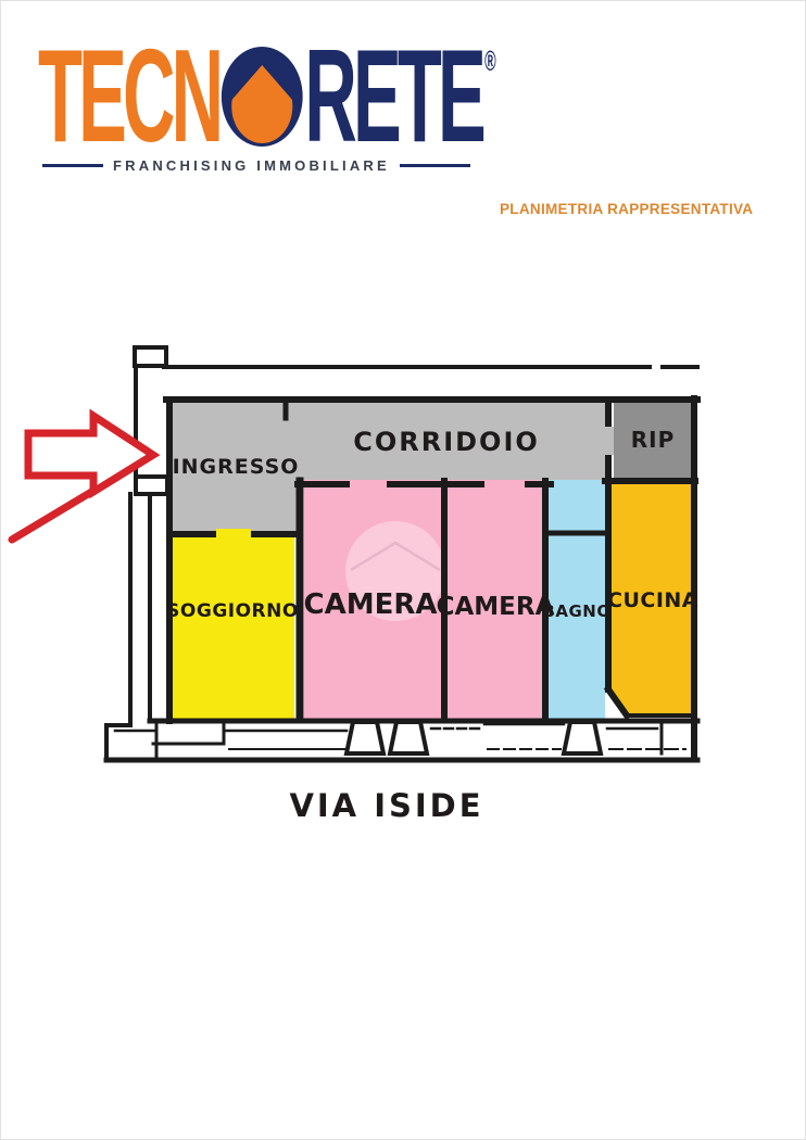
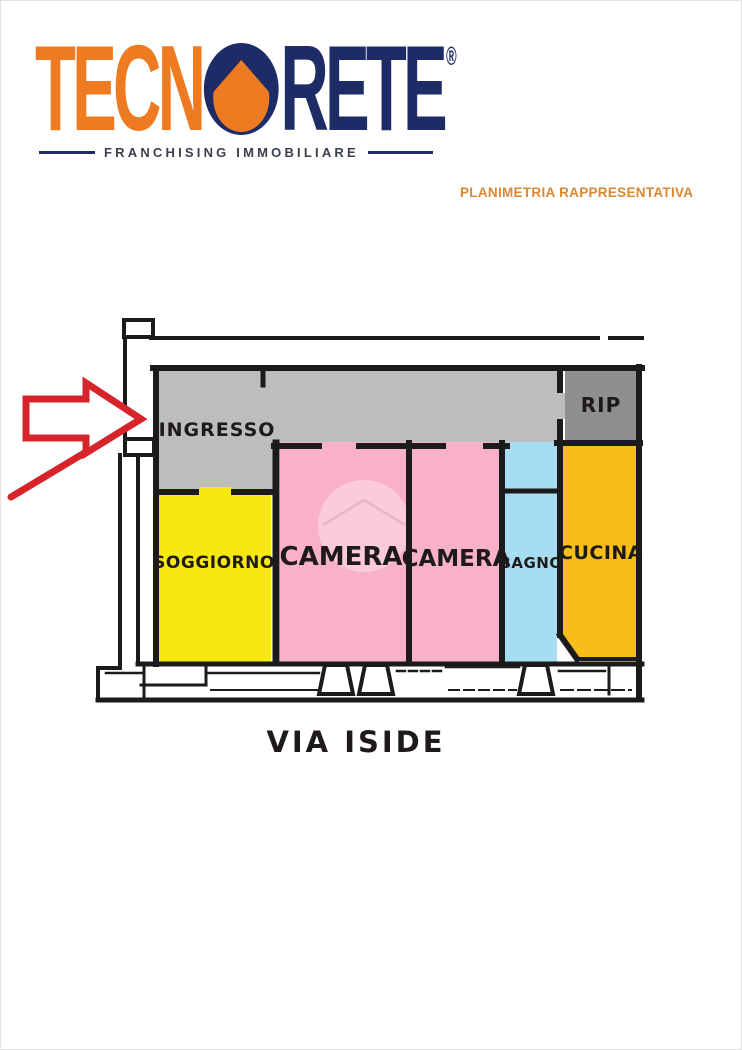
  TECN
  RETE
  ®
  FRANCHISING IMMOBILIARE
  PLANIMETRIA RAPPRESENTATIVA
  INGRESSO
- CORRIDOIO
  RIP
  SOGGIORNO
  CAMERA
  CAMERA
  BAGNO
  CUCINA
  VIA ISIDE
